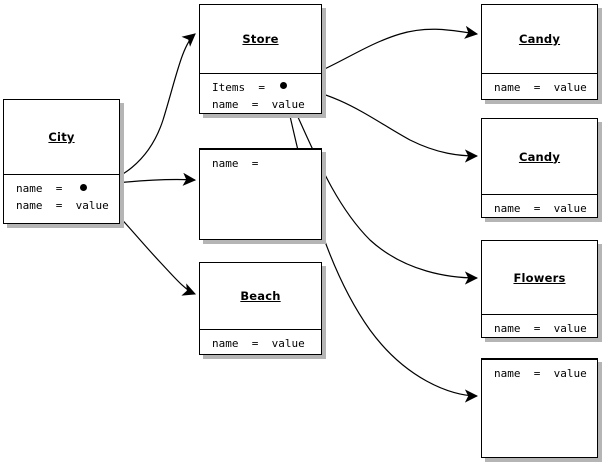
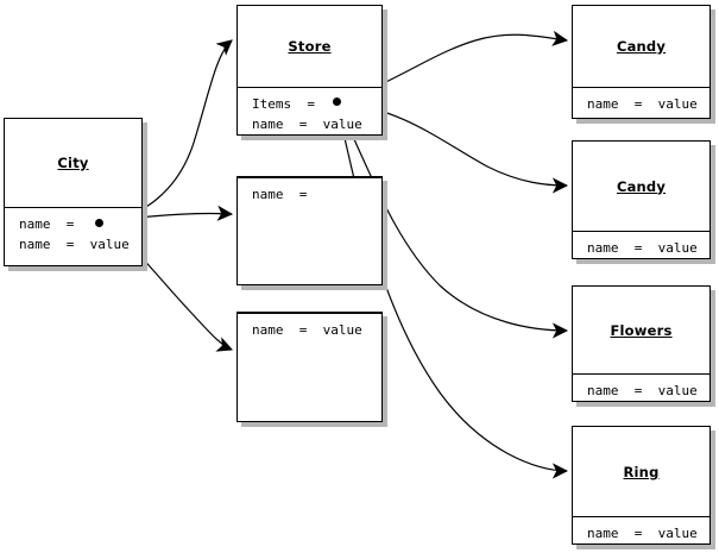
  City
  name =
  name = value
  Store
  Items =
  name = value
  name =
- Beach
  name = value
  Candy
  name = value
  Candy
  name = value
  Flowers
  name = value
+ Ring
  name = value
